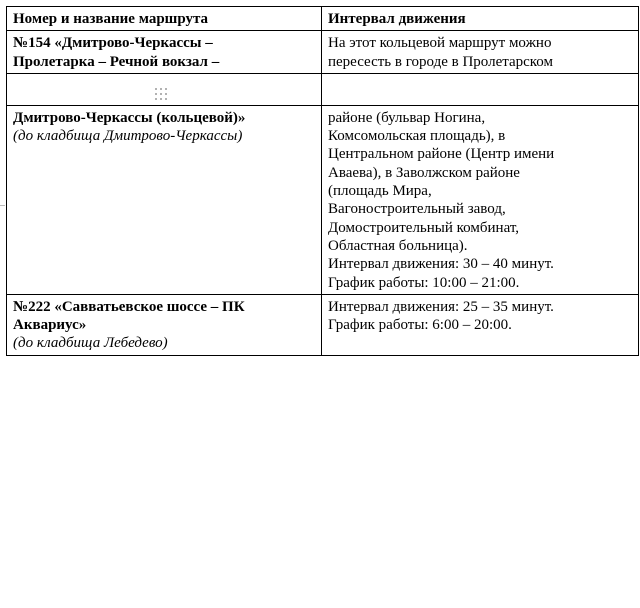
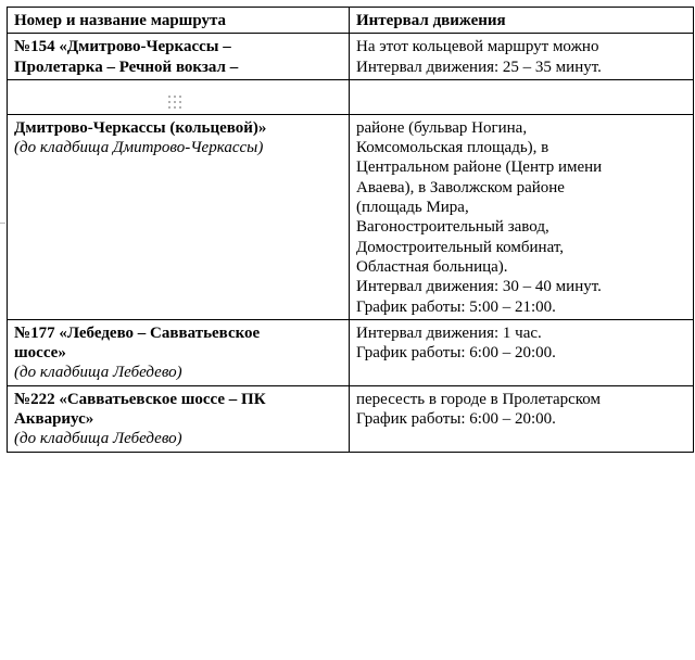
  Номер и название маршрута	Интервал движения
- №154 «Дмитрово-Черкассы – Пролетарка – Речной вокзал –	На этот кольцевой маршрут можно пересесть в городе в Пролетарском
+ №154 «Дмитрово-Черкассы – Пролетарка – Речной вокзал –	На этот кольцевой маршрут можно Интервал движения: 25 – 35 минут.
- Дмитрово-Черкассы (кольцевой)» (до кладбища Дмитрово-Черкассы)	районе (бульвар Ногина, Комсомольская площадь), в Центральном районе (Центр имени Аваева), в Заволжском районе (площадь Мира, Вагоностроительный завод, Домостроительный комбинат, Областная больница). Интервал движения: 30 – 40 минут. График работы: 10:00 – 21:00.
+ Дмитрово-Черкассы (кольцевой)» (до кладбища Дмитрово-Черкассы)	районе (бульвар Ногина, Комсомольская площадь), в Центральном районе (Центр имени Аваева), в Заволжском районе (площадь Мира, Вагоностроительный завод, Домостроительный комбинат, Областная больница). Интервал движения: 30 – 40 минут. График работы: 5:00 – 21:00.
+ №177 «Лебедево – Савватьевское шоссе» (до кладбища Лебедево)	Интервал движения: 1 час. График работы: 6:00 – 20:00.
- №222 «Савватьевское шоссе – ПК Аквариус» (до кладбища Лебедево)	Интервал движения: 25 – 35 минут. График работы: 6:00 – 20:00.
+ №222 «Савватьевское шоссе – ПК Аквариус» (до кладбища Лебедево)	пересесть в городе в Пролетарском График работы: 6:00 – 20:00.
